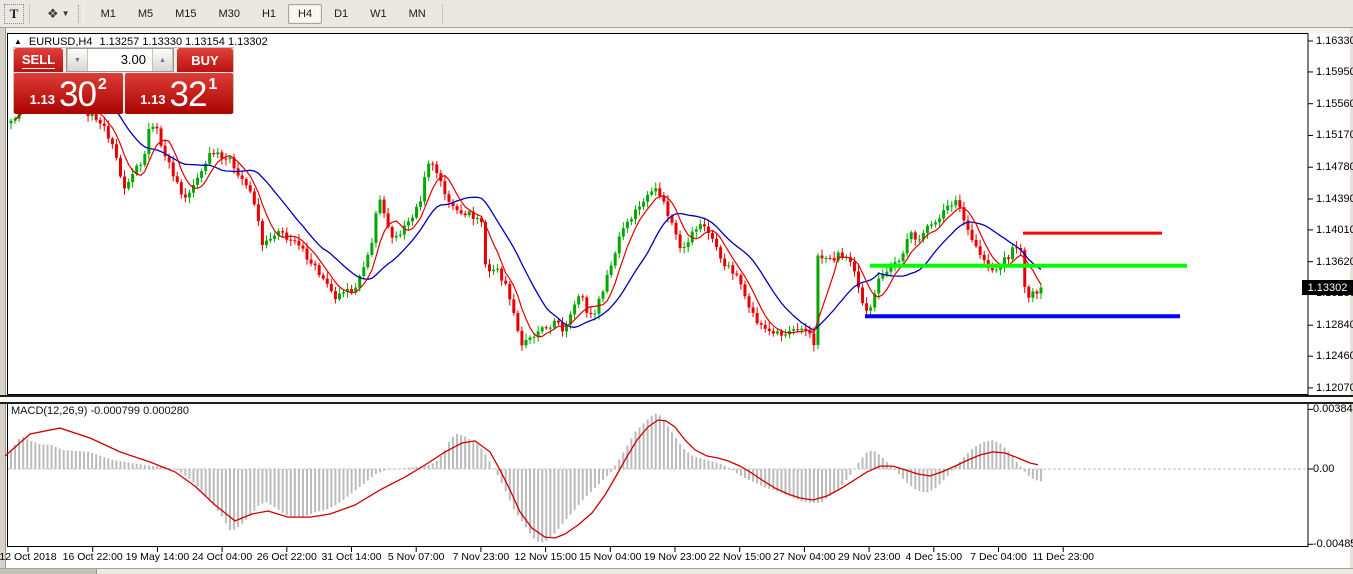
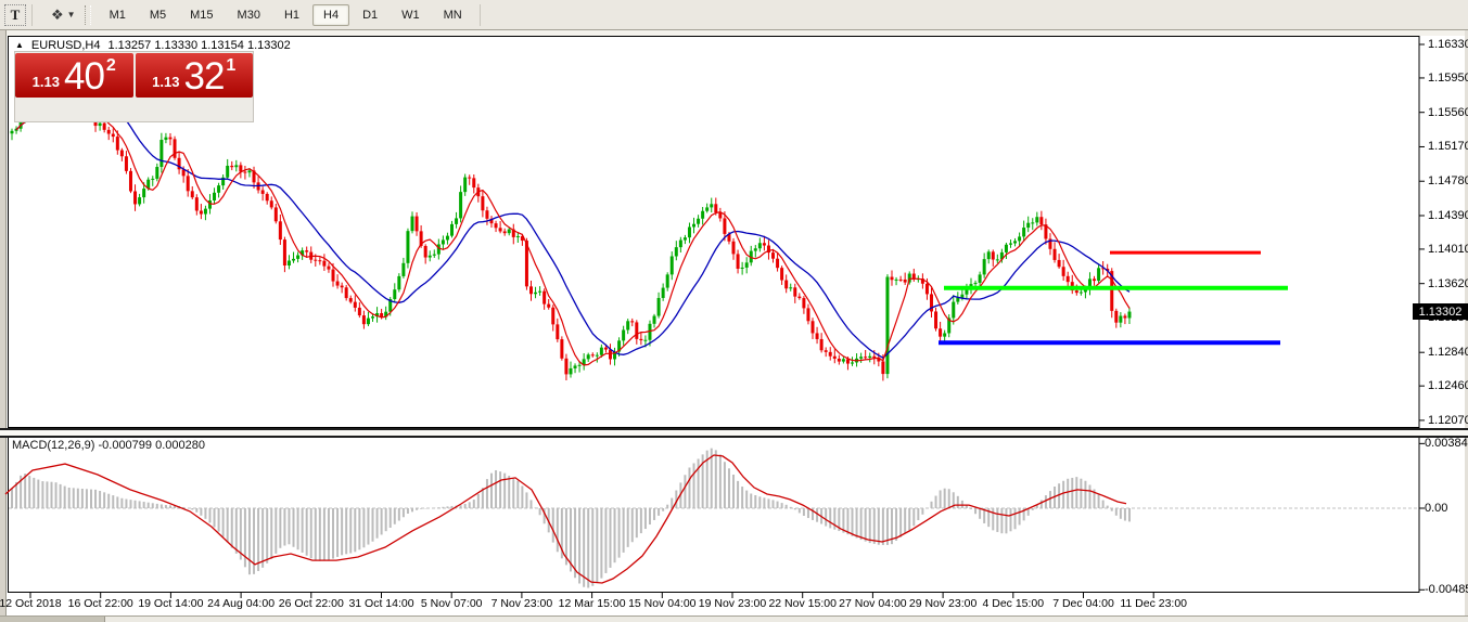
  T
  ❖
  ▼
  M1
  M5
  M15
  M30
  H1
  H4
  D1
  W1
  MN
  ▲
  EURUSD,H4
  1.13257 1.13330 1.13154 1.13302
- SELL
- 3.00
- BUY
  1.13
- 30
+ 40
  2
  1.13
  32
  1
  MACD(12,26,9) -0.000799 0.000280
  1.13302
  1.1633
  1.1595
  1.1556
  1.1517
  1.1478
  1.1439
  1.1401
  1.1362
  1.1284
  1.1246
  1.1207
  0.00384
  0.00
  -0.0048
  12 Oct 2018
  16 Oct 22:00
- 19 May 14:00
+ 19 Oct 14:00
- 24 Oct 04:00
+ 24 Aug 04:00
  26 Oct 22:00
  31 Oct 14:00
  5 Nov 07:00
  7 Nov 23:00
- 12 Nov 15:00
+ 12 Mar 15:00
  15 Nov 04:00
  19 Nov 23:00
  22 Nov 15:00
  27 Nov 04:00
  29 Nov 23:00
  4 Dec 15:00
  7 Dec 04:00
  11 Dec 23:00
